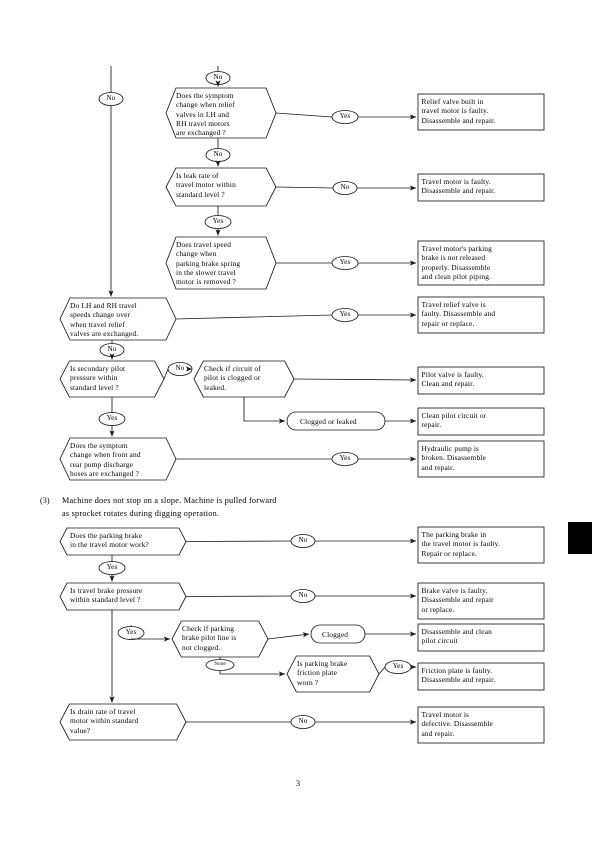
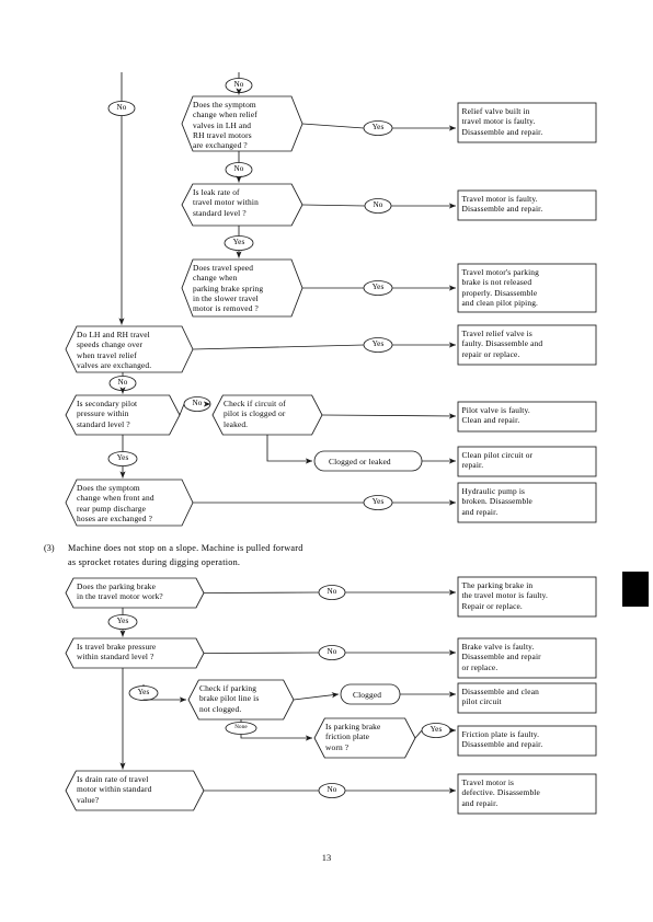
  Does the symptom
  change when relief
  valves in LH and
  RH travel motors
  are exchanged ?
  Is leak rate of
  travel motor within
  standard level ?
  Does travel speed
  change when
  parking brake spring
  in the slower travel
  motor is removed ?
  Do LH and RH travel
  speeds change over
  when travel relief
  valves are exchanged.
  Is secondary pilot
  pressure within
  standard level ?
  Check if circuit of
  pilot is clogged or
  leaked.
  Does the symptom
  change when front and
  rear pump discharge
  hoses are exchanged ?
  Clogged or leaked
  Relief valve built in
  travel motor is faulty.
  Disassemble and repair.
  Travel motor is faulty.
  Disassemble and repair.
  Travel motor's parking
  brake is not released
  properly. Disassemble
  and clean pilot piping.
  Travel relief valve is
  faulty. Disassemble and
  repair or replace.
  Pilot valve is faulty.
  Clean and repair.
  Clean pilot circuit or
  repair.
  Hydraulic pump is
  broken. Disassemble
  and repair.
  (3)
  Machine does not stop on a slope. Machine is pulled forward
  as sprocket rotates during digging operation.
  Does the parking brake
  in the travel motor work?
  Is travel brake pressure
  within standard level ?
  Check if parking
  brake pilot line is
  not clogged.
  Is parking brake
  friction plate
  worn ?
  Is drain rate of travel
  motor within standard
  value?
  Clogged
  The parking brake in
  the travel motor is faulty.
  Repair or replace.
  Brake valve is faulty.
  Disassemble and repair
  or replace.
  Disassemble and clean
  pilot circuit
  Friction plate is faulty.
  Disassemble and repair.
  Travel motor is
  defective. Disassemble
  and repair.
- 3
+ 13
  No
  No
  Yes
  No
  No
  Yes
  Yes
  Yes
  No
  No
  Yes
  Yes
  No
  Yes
  No
  Yes
  Yes
  No
